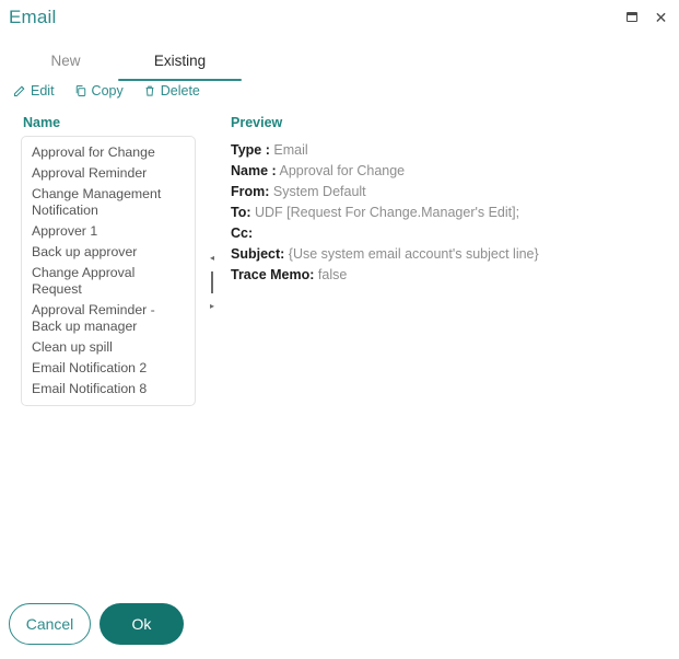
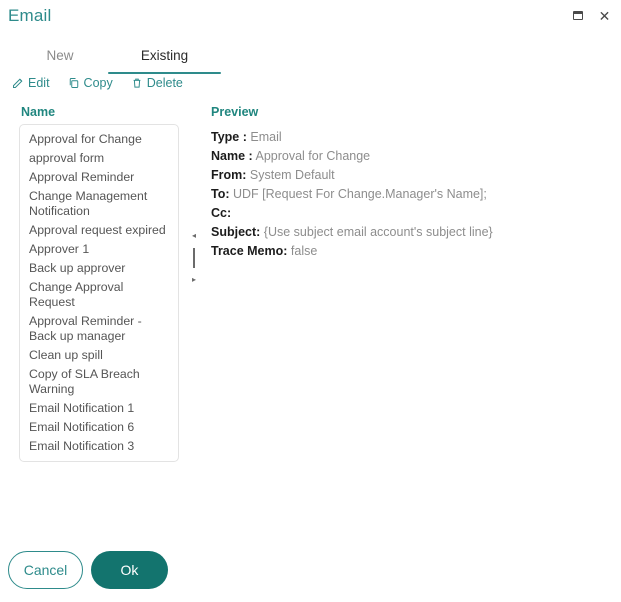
  Email
  ✕
  New
  Existing
  Edit
  Copy
  Delete
  Name
  Preview
  Approval for Change
+ approval form
  Approval Reminder
  Change Management Notification
+ Approval request expired
  Approver 1
  Back up approver
  Change Approval Request
  Approval Reminder - Back up manager
  Clean up spill
+ Copy of SLA Breach Warning
+ Email Notification 1
- Email Notification 2
+ Email Notification 6
- Email Notification 8
+ Email Notification 3
  ◂
  ▸
  Type : Email
  Name : Approval for Change
  From: System Default
- To: UDF [Request For Change.Manager's Edit];
+ To: UDF [Request For Change.Manager's Name];
  Cc:
- Subject: {Use system email account's subject line}
+ Subject: {Use subject email account's subject line}
  Trace Memo: false
  Cancel
  Ok
